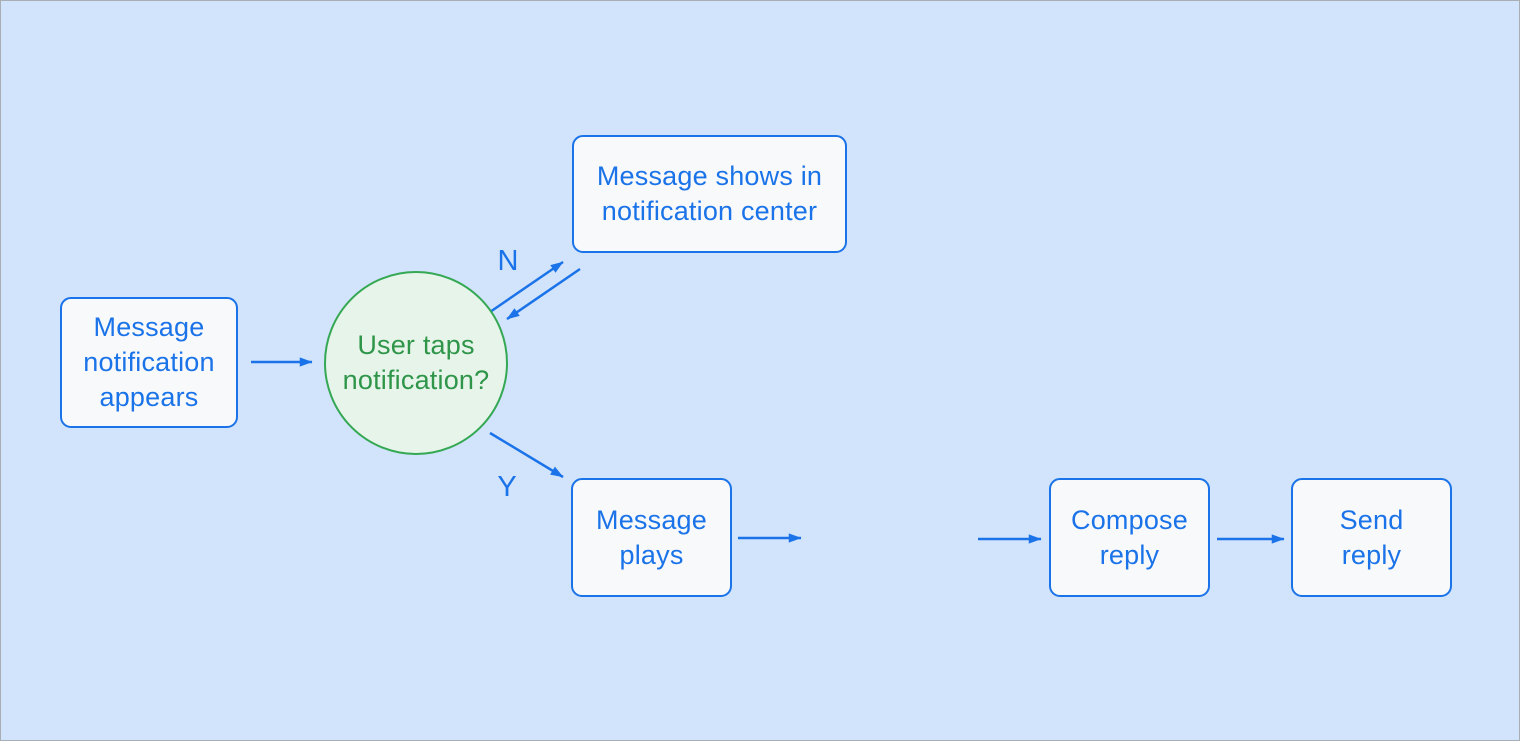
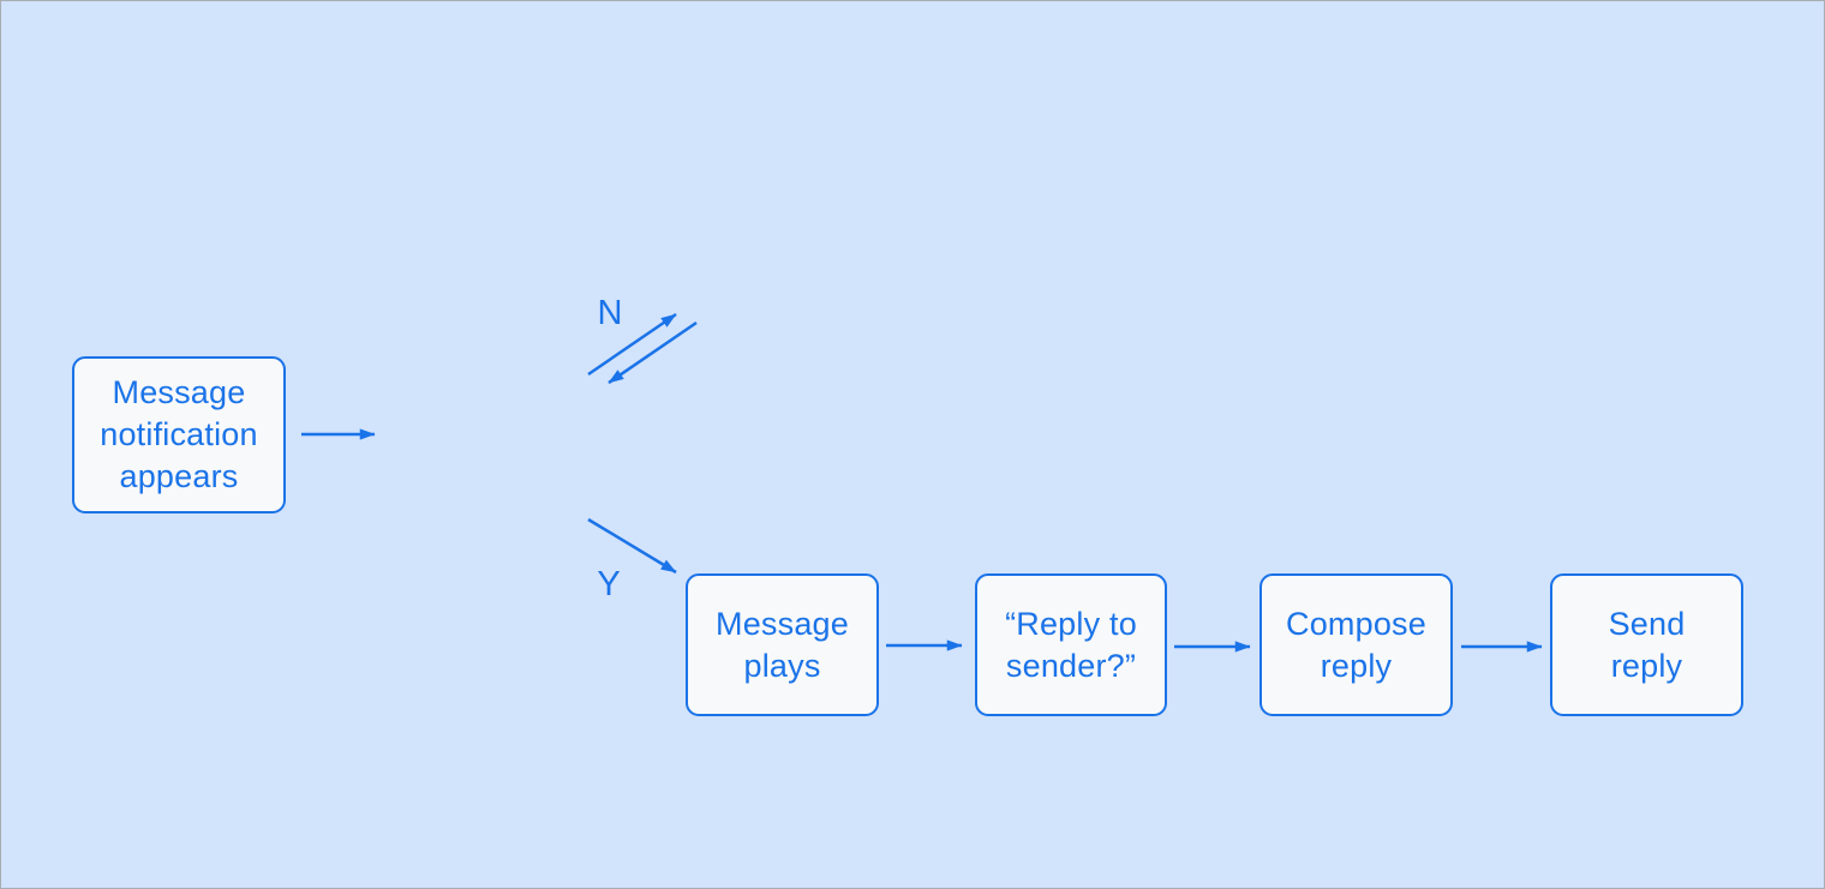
  Message
  notification
  appears
- User taps
- notification?
- Message shows in
- notification center
  Message
  plays
+ “Reply to
+ sender?”
  Compose
  reply
  Send
  reply
  N
  Y
